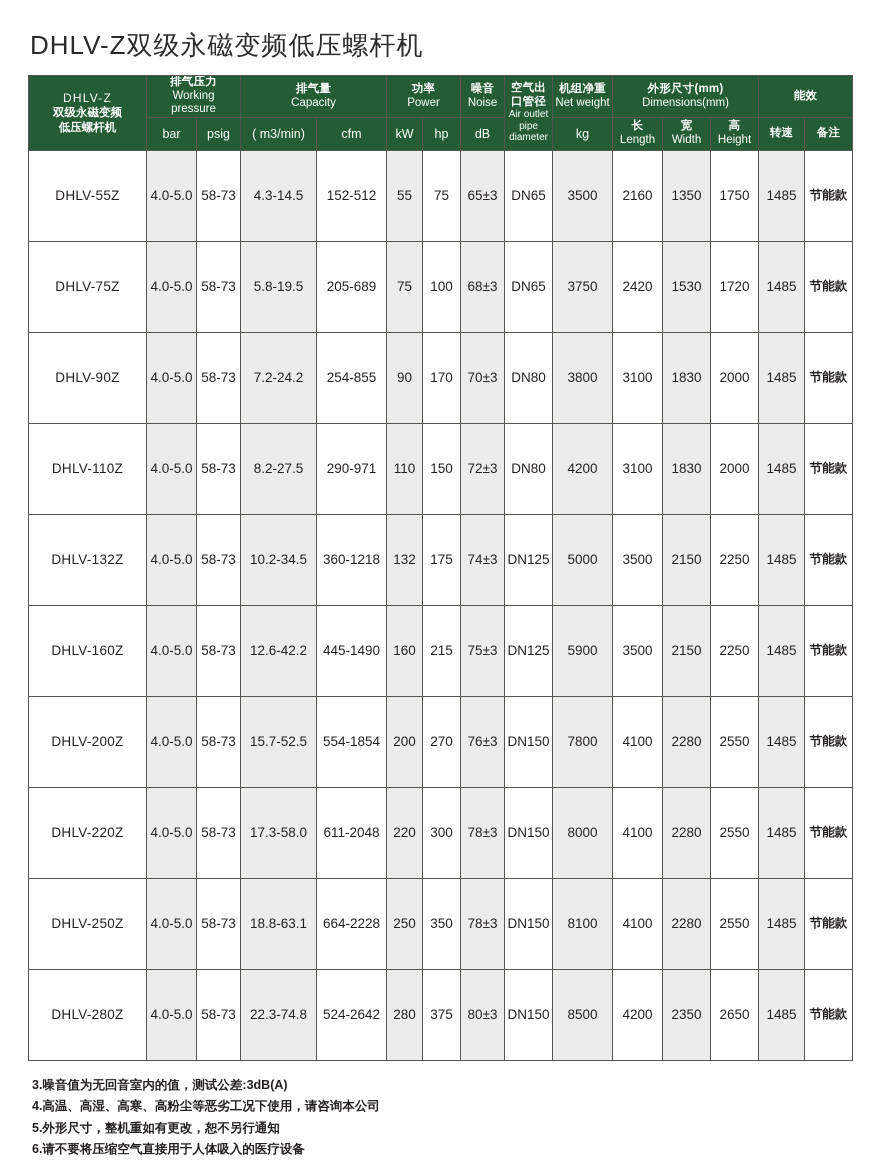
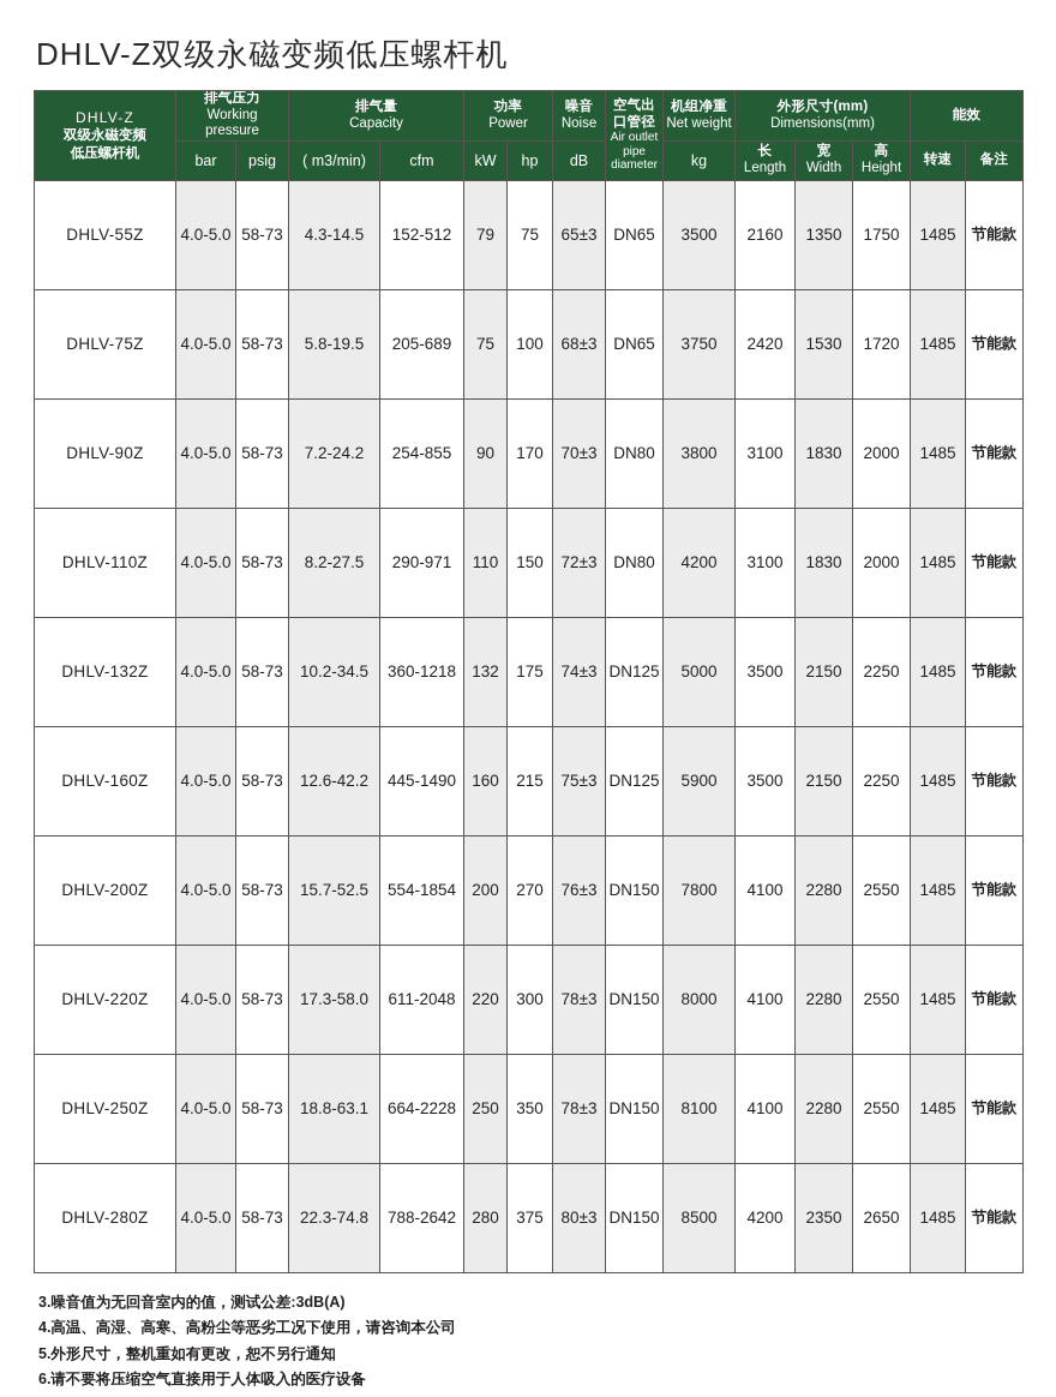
  DHLV-Z双级永磁变频低压螺杆机
  DHLV-Z 双级永磁变频 低压螺杆机	排气压力 Workingpressure	排气量 Capacity	功率 Power	噪音 Noise	空气出口管径 Air outletpipediameter	机组净重 Net weight	外形尺寸(mm) Dimensions(mm)	能效
  bar	psig	( m3/min)	cfm	kW	hp	dB	kg	长 Length	宽 Width	高 Height	转速	备注
- DHLV-55Z	4.0-5.0	58-73	4.3-14.5	152-512	55	75	65±3	DN65	3500	2160	1350	1750	1485	节能款
+ DHLV-55Z	4.0-5.0	58-73	4.3-14.5	152-512	79	75	65±3	DN65	3500	2160	1350	1750	1485	节能款
  DHLV-75Z	4.0-5.0	58-73	5.8-19.5	205-689	75	100	68±3	DN65	3750	2420	1530	1720	1485	节能款
  DHLV-90Z	4.0-5.0	58-73	7.2-24.2	254-855	90	170	70±3	DN80	3800	3100	1830	2000	1485	节能款
  DHLV-110Z	4.0-5.0	58-73	8.2-27.5	290-971	110	150	72±3	DN80	4200	3100	1830	2000	1485	节能款
  DHLV-132Z	4.0-5.0	58-73	10.2-34.5	360-1218	132	175	74±3	DN125	5000	3500	2150	2250	1485	节能款
  DHLV-160Z	4.0-5.0	58-73	12.6-42.2	445-1490	160	215	75±3	DN125	5900	3500	2150	2250	1485	节能款
  DHLV-200Z	4.0-5.0	58-73	15.7-52.5	554-1854	200	270	76±3	DN150	7800	4100	2280	2550	1485	节能款
  DHLV-220Z	4.0-5.0	58-73	17.3-58.0	611-2048	220	300	78±3	DN150	8000	4100	2280	2550	1485	节能款
  DHLV-250Z	4.0-5.0	58-73	18.8-63.1	664-2228	250	350	78±3	DN150	8100	4100	2280	2550	1485	节能款
- DHLV-280Z	4.0-5.0	58-73	22.3-74.8	524-2642	280	375	80±3	DN150	8500	4200	2350	2650	1485	节能款
+ DHLV-280Z	4.0-5.0	58-73	22.3-74.8	788-2642	280	375	80±3	DN150	8500	4200	2350	2650	1485	节能款
  3.噪音值为无回音室内的值，测试公差:3dB(A)
  4.高温、高湿、高寒、高粉尘等恶劣工况下使用，请咨询本公司
  5.外形尺寸，整机重如有更改，恕不另行通知
  6.请不要将压缩空气直接用于人体吸入的医疗设备
